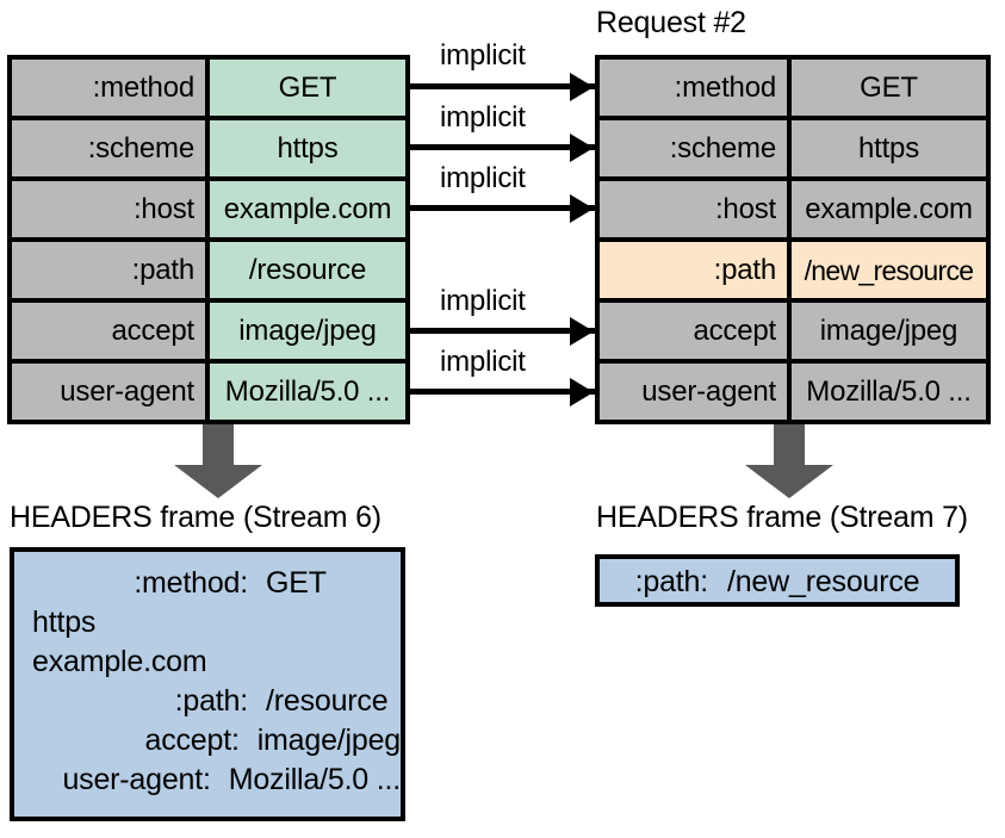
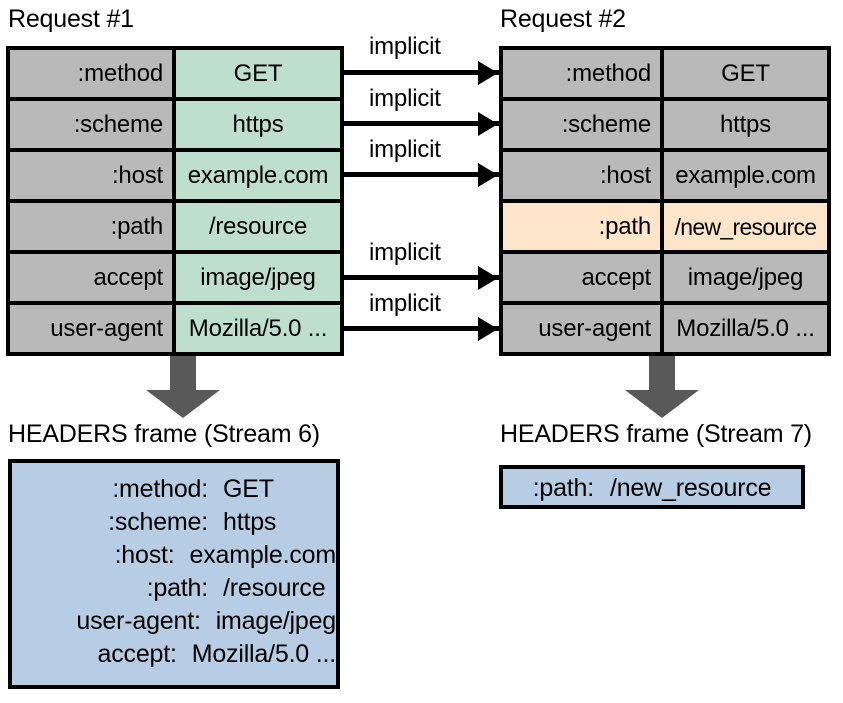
+ Request #1
  Request #2
  :method
  GET
  :scheme
  https
  :host
  example.com
  :path
  /resource
  accept
  image/jpeg
  user-agent
  Mozilla/5.0 ...
  :method
  GET
  :scheme
  https
  :host
  example.com
  :path
  /new_resource
  accept
  image/jpeg
  user-agent
  Mozilla/5.0 ...
  implicit
  implicit
  implicit
  implicit
  implicit
  HEADERS frame (Stream 6)
  HEADERS frame (Stream 7)
  :method:
  GET
+ :scheme:
  https
+ :host:
  example.com
  :path:
  /resource
- accept:
+ user-agent:
  image/jpeg
- user-agent:
+ accept:
  Mozilla/5.0 ...
  :path:
  /new_resource
